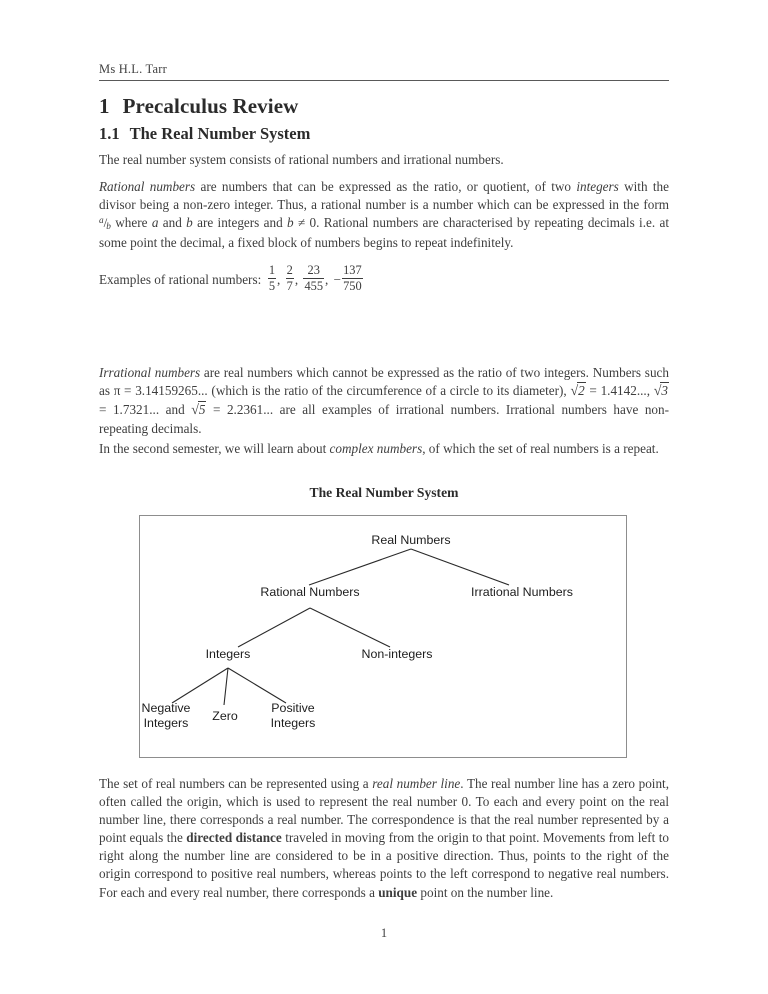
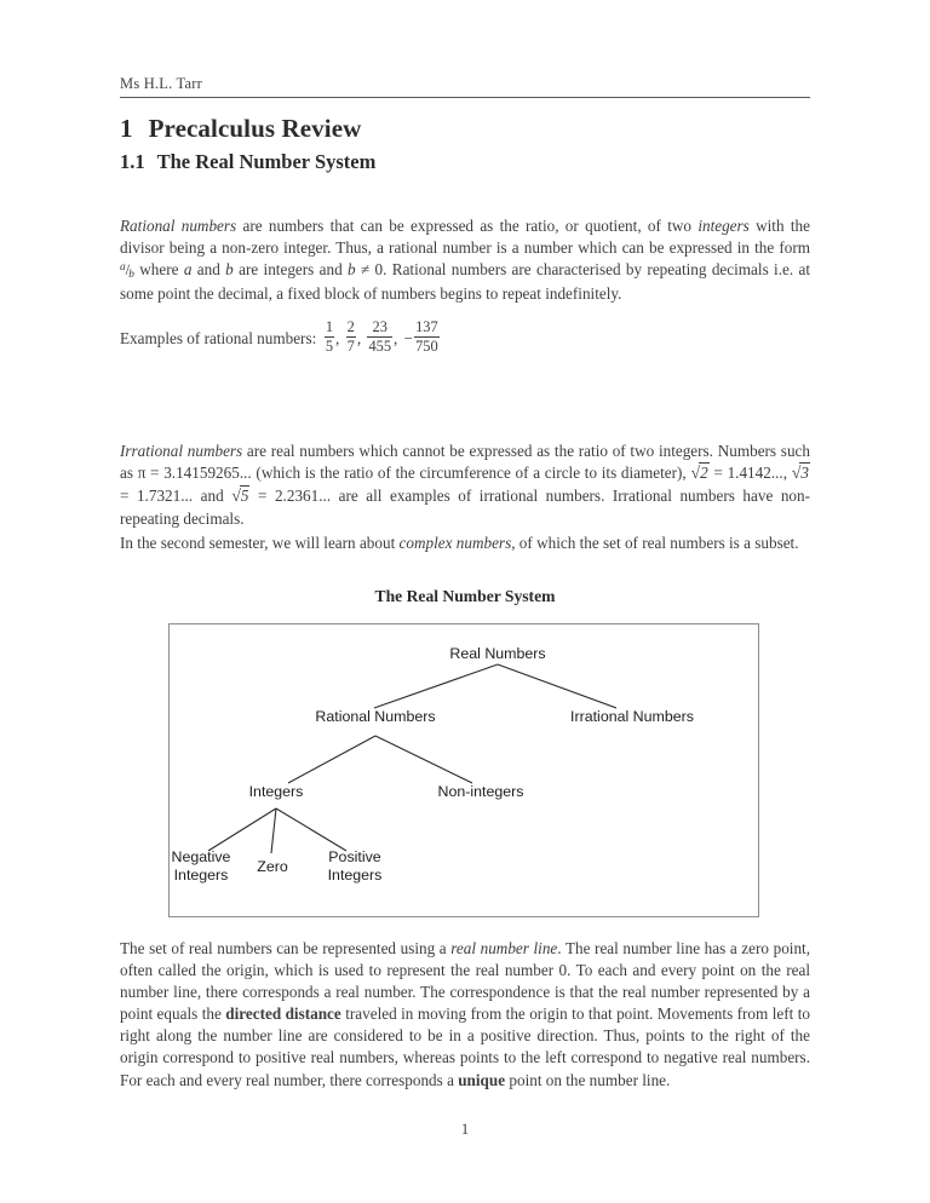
  Ms H.L. Tarr
  1 Precalculus Review
  1.1 The Real Number System
- The real number system consists of rational numbers and irrational numbers.
  Rational numbers are numbers that can be expressed as the ratio, or quotient, of two integers with the divisor being a non-zero integer. Thus, a rational number is a number which can be expressed in the form a/b where a and b are integers and b ≠ 0. Rational numbers are characterised by repeating decimals i.e. at some point the decimal, a fixed block of numbers begins to repeat indefinitely.
  Examples of rational numbers:
  1
  5
  ,
  2
  7
  ,
  23
  455
  , −
  137
  750
  Irrational numbers are real numbers which cannot be expressed as the ratio of two integers. Numbers such as π = 3.14159265... (which is the ratio of the circumference of a circle to its diameter), √2 = 1.4142..., √3 = 1.7321... and √5 = 2.2361... are all examples of irrational numbers. Irrational numbers have non-repeating decimals.
- In the second semester, we will learn about complex numbers, of which the set of real numbers is a repeat.
+ In the second semester, we will learn about complex numbers, of which the set of real numbers is a subset.
  The Real Number System
  Real Numbers
  Rational Numbers
  Irrational Numbers
  Integers
  Non-integers
  Negative
  Integers
  Zero
  Positive
  Integers
  The set of real numbers can be represented using a real number line. The real number line has a zero point, often called the origin, which is used to represent the real number 0. To each and every point on the real number line, there corresponds a real number. The correspondence is that the real number represented by a point equals the directed distance traveled in moving from the origin to that point. Movements from left to right along the number line are considered to be in a positive direction. Thus, points to the right of the origin correspond to positive real numbers, whereas points to the left correspond to negative real numbers. For each and every real number, there corresponds a unique point on the number line.
  1
